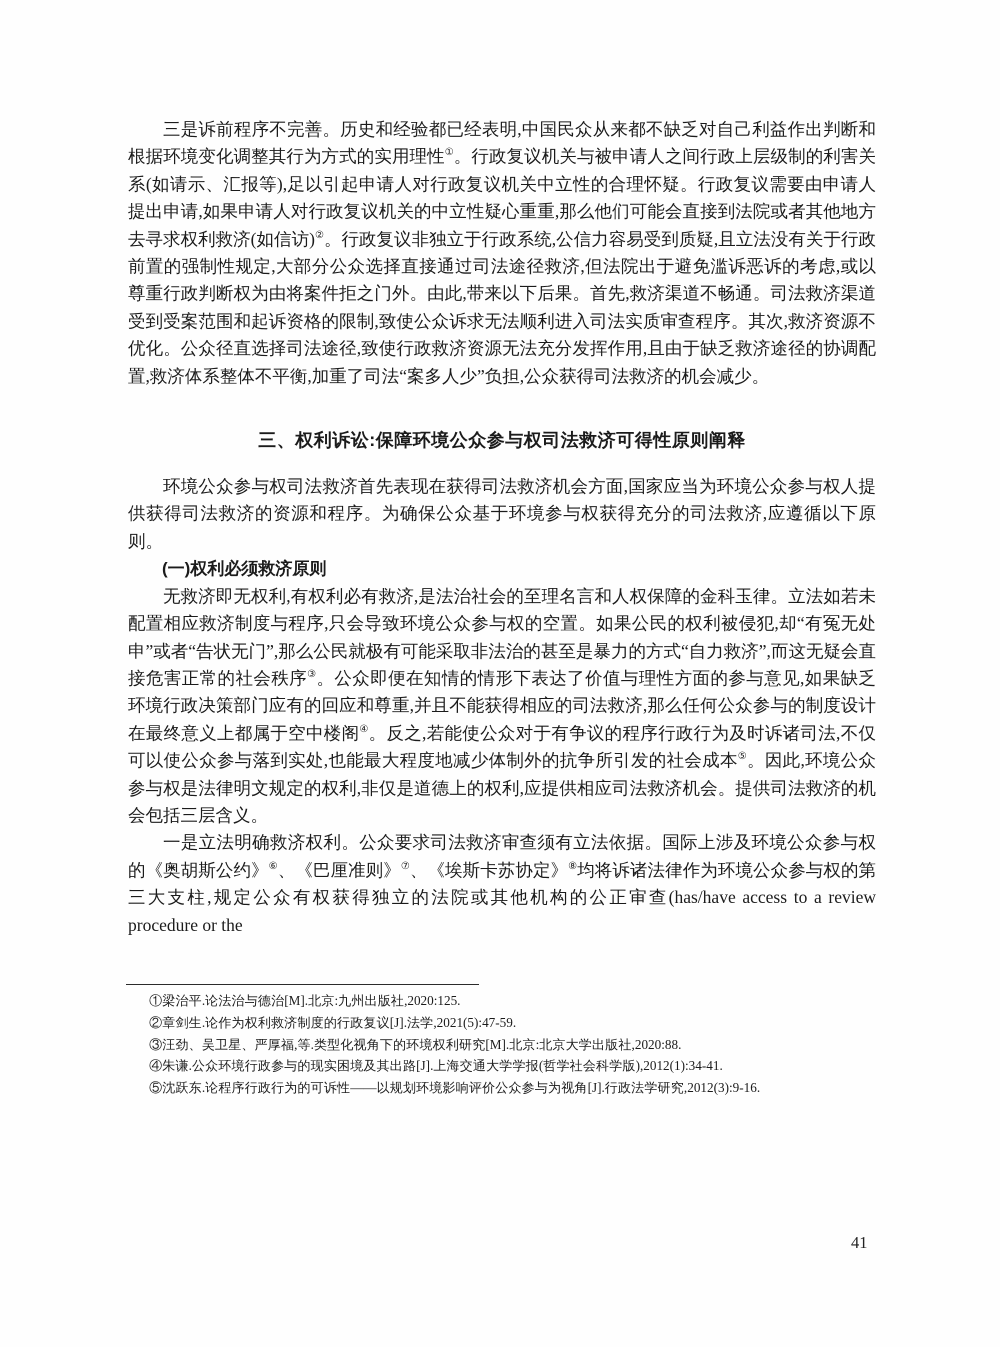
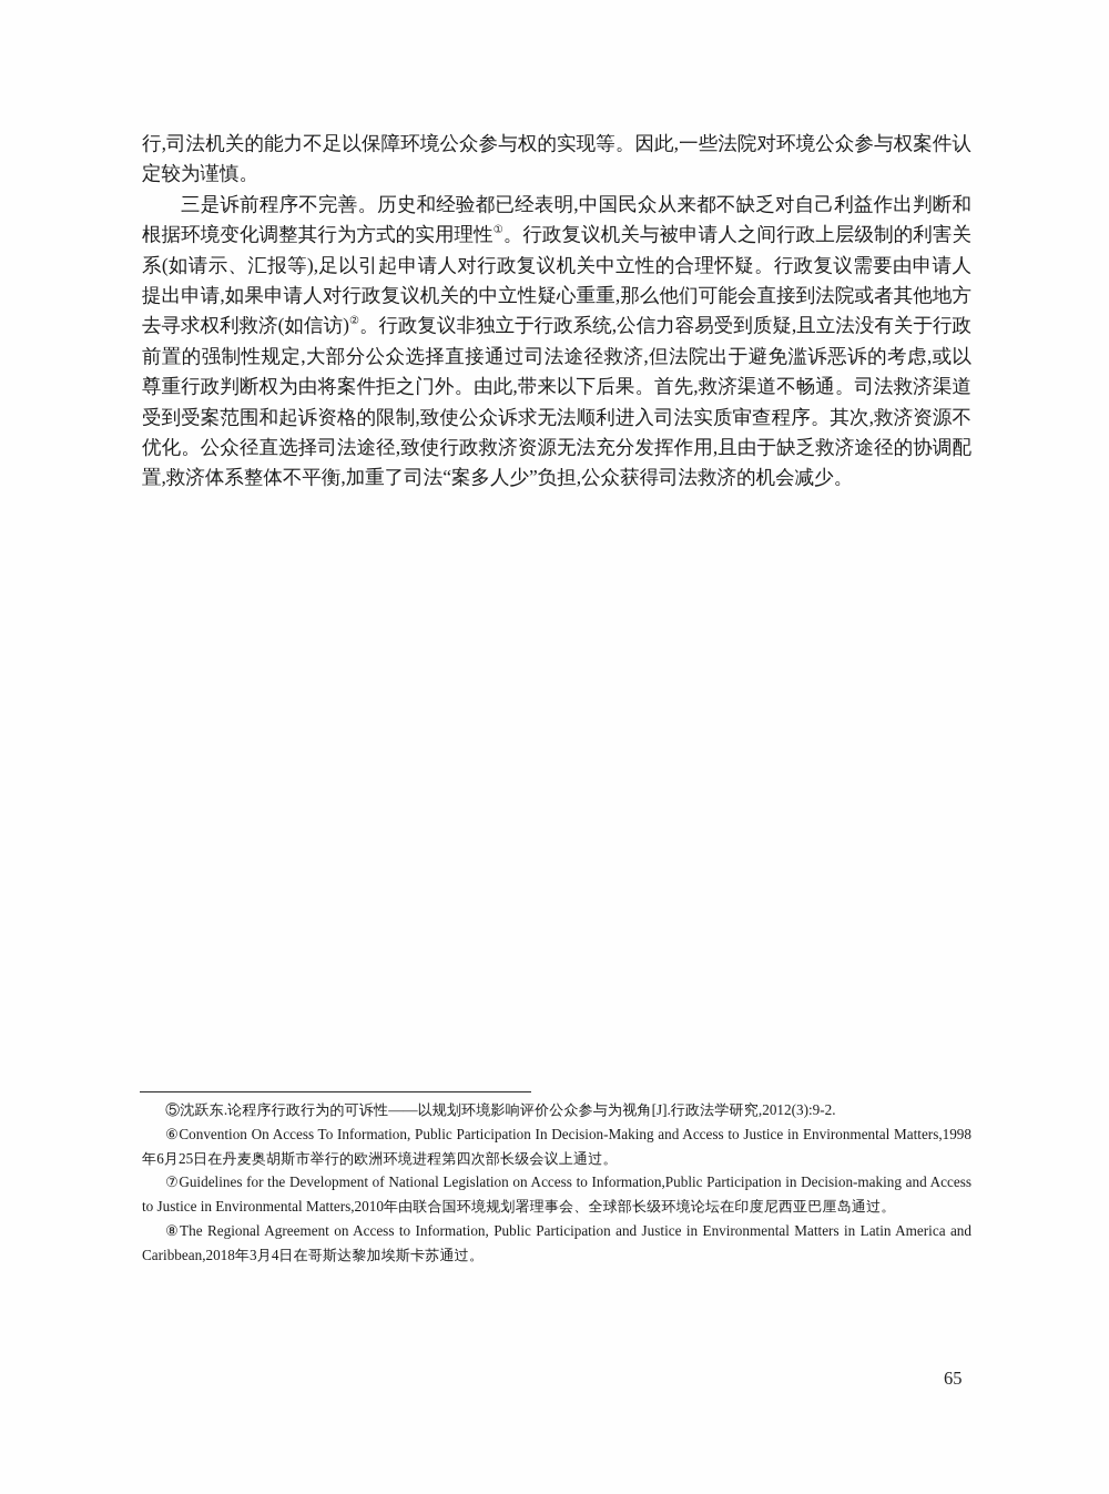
+ 行,司法机关的能力不足以保障环境公众参与权的实现等。因此,一些法院对环境公众参与权案件认定较为谨慎。
  三是诉前程序不完善。历史和经验都已经表明,中国民众从来都不缺乏对自己利益作出判断和根据环境变化调整其行为方式的实用理性①。行政复议机关与被申请人之间行政上层级制的利害关系(如请示、汇报等),足以引起申请人对行政复议机关中立性的合理怀疑。行政复议需要由申请人提出申请,如果申请人对行政复议机关的中立性疑心重重,那么他们可能会直接到法院或者其他地方去寻求权利救济(如信访)②。行政复议非独立于行政系统,公信力容易受到质疑,且立法没有关于行政前置的强制性规定,大部分公众选择直接通过司法途径救济,但法院出于避免滥诉恶诉的考虑,或以尊重行政判断权为由将案件拒之门外。由此,带来以下后果。首先,救济渠道不畅通。司法救济渠道受到受案范围和起诉资格的限制,致使公众诉求无法顺利进入司法实质审查程序。其次,救济资源不优化。公众径直选择司法途径,致使行政救济资源无法充分发挥作用,且由于缺乏救济途径的协调配置,救济体系整体不平衡,加重了司法“案多人少”负担,公众获得司法救济的机会减少。
- 三、权利诉讼:保障环境公众参与权司法救济可得性原则阐释
- 环境公众参与权司法救济首先表现在获得司法救济机会方面,国家应当为环境公众参与权人提供获得司法救济的资源和程序。为确保公众基于环境参与权获得充分的司法救济,应遵循以下原则。
- (一)权利必须救济原则
- 无救济即无权利,有权利必有救济,是法治社会的至理名言和人权保障的金科玉律。立法如若未配置相应救济制度与程序,只会导致环境公众参与权的空置。如果公民的权利被侵犯,却“有冤无处申”或者“告状无门”,那么公民就极有可能采取非法治的甚至是暴力的方式“自力救济”,而这无疑会直接危害正常的社会秩序③。公众即便在知情的情形下表达了价值与理性方面的参与意见,如果缺乏环境行政决策部门应有的回应和尊重,并且不能获得相应的司法救济,那么任何公众参与的制度设计在最终意义上都属于空中楼阁④。反之,若能使公众对于有争议的程序行政行为及时诉诸司法,不仅可以使公众参与落到实处,也能最大程度地减少体制外的抗争所引发的社会成本⑤。因此,环境公众参与权是法律明文规定的权利,非仅是道德上的权利,应提供相应司法救济机会。提供司法救济的机会包括三层含义。
- 一是立法明确救济权利。公众要求司法救济审查须有立法依据。国际上涉及环境公众参与权的《奥胡斯公约》⑥、《巴厘准则》⑦、《埃斯卡苏协定》⑧均将诉诸法律作为环境公众参与权的第三大支柱,规定公众有权获得独立的法院或其他机构的公正审查(has/have access to a review procedure or the
- ①梁治平.论法治与德治[M].北京:九州出版社,2020:125.
- ②章剑生.论作为权利救济制度的行政复议[J].法学,2021(5):47-59.
- ③汪劲、吴卫星、严厚福,等.类型化视角下的环境权利研究[M].北京:北京大学出版社,2020:88.
- ④朱谦.公众环境行政参与的现实困境及其出路[J].上海交通大学学报(哲学社会科学版),2012(1):34-41.
- ⑤沈跃东.论程序行政行为的可诉性——以规划环境影响评价公众参与为视角[J].行政法学研究,2012(3):9-16.
+ ⑤沈跃东.论程序行政行为的可诉性——以规划环境影响评价公众参与为视角[J].行政法学研究,2012(3):9-2.
+ ⑥Convention On Access To Information, Public Participation In Decision-Making and Access to Justice in Environmental Matters,1998年6月25日在丹麦奥胡斯市举行的欧洲环境进程第四次部长级会议上通过。
+ ⑦Guidelines for the Development of National Legislation on Access to Information,Public Participation in Decision-making and Access to Justice in Environmental Matters,2010年由联合国环境规划署理事会、全球部长级环境论坛在印度尼西亚巴厘岛通过。
+ ⑧The Regional Agreement on Access to Information, Public Participation and Justice in Environmental Matters in Latin America and Caribbean,2018年3月4日在哥斯达黎加埃斯卡苏通过。
- 41
+ 65
